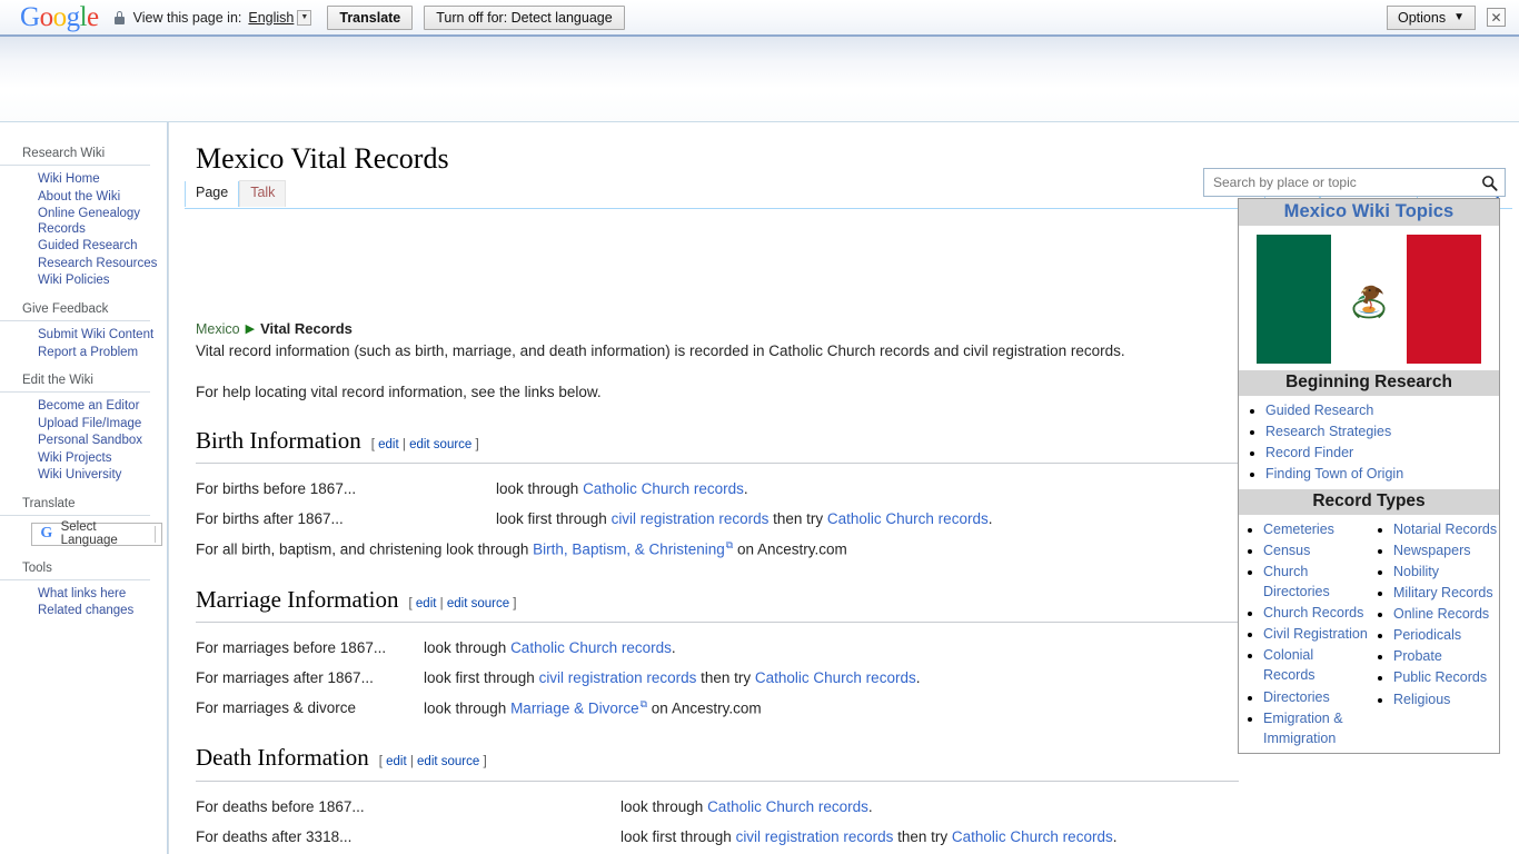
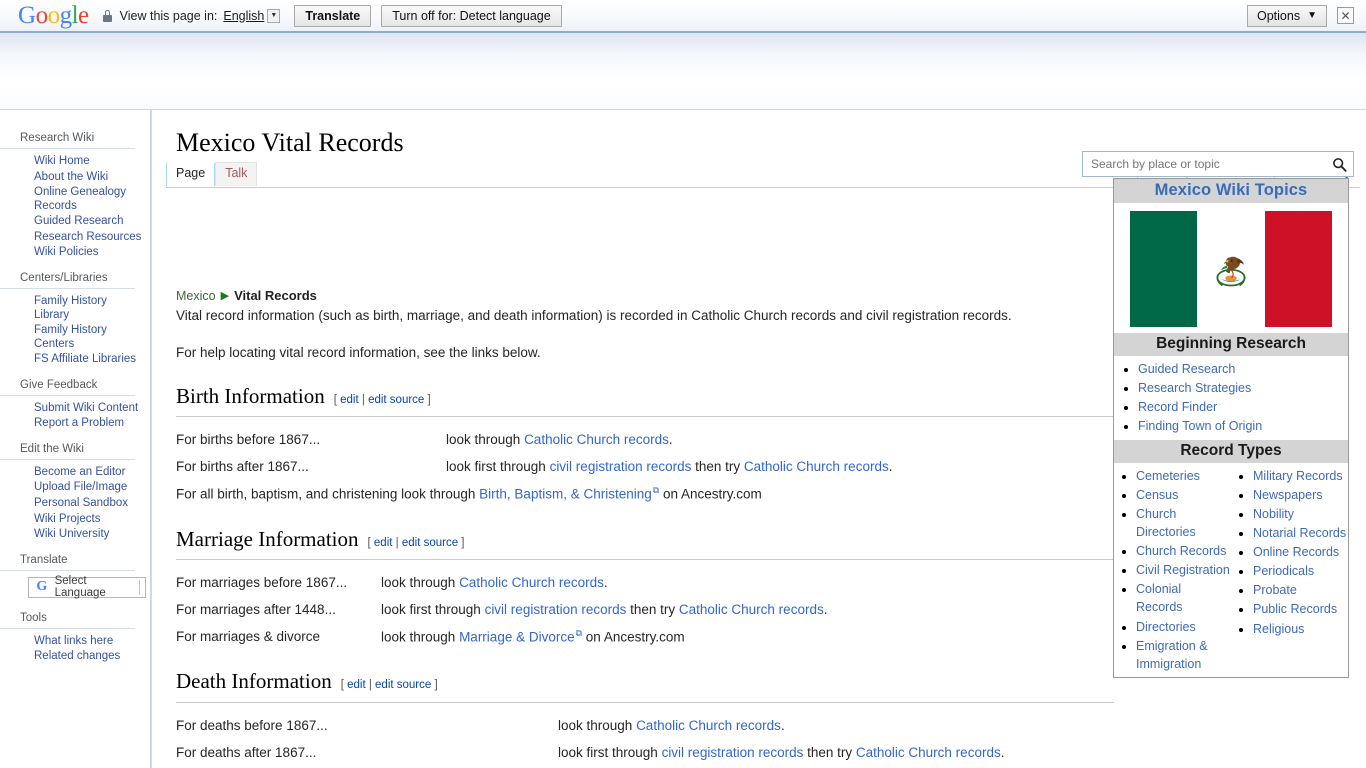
  Google
  View this page in:
  English
  Translate
  Turn off for: Detect language
  Options
  ▼
  ✕
  Research Wiki
  Wiki Home
  About the Wiki
  Online Genealogy Records
  Guided Research
  Research Resources
  Wiki Policies
+ Centers/Libraries
+ Family History Library
+ Family History Centers
+ FS Affiliate Libraries
  Give Feedback
  Submit Wiki Content
  Report a Problem
  Edit the Wiki
  Become an Editor
  Upload File/Image
  Personal Sandbox
  Wiki Projects
  Wiki University
  Translate
  G
  Select Language
  Tools
  What links here
  Related changes
  Mexico Vital Records
  Page
  Talk
  Search by place or topic
  Mexico
  ▶
  Vital Records
  Vital record information (such as birth, marriage, and death information) is recorded in Catholic Church records and civil registration records.
  For help locating vital record information, see the links below.
  Birth Information
  [ edit | edit source ]
  For births before 1867...	look through Catholic Church records.
  For births after 1867...	look first through civil registration records then try Catholic Church records.
  For all birth, baptism, and christening look through Birth, Baptism, & Christening⧉ on Ancestry.com
  Marriage Information
  [ edit | edit source ]
  For marriages before 1867...	look through Catholic Church records.
- For marriages after 1867...	look first through civil registration records then try Catholic Church records.
+ For marriages after 1448...	look first through civil registration records then try Catholic Church records.
  For marriages & divorce	look through Marriage & Divorce⧉ on Ancestry.com
  Death Information
  [ edit | edit source ]
  For deaths before 1867...	look through Catholic Church records.
- For deaths after 3318...	look first through civil registration records then try Catholic Church records.
+ For deaths after 1867...	look first through civil registration records then try Catholic Church records.
  Mexico Wiki Topics
  Beginning Research
  Guided Research
  Research Strategies
  Record Finder
  Finding Town of Origin
  Record Types
  Cemeteries
  Census
  Church Directories
  Church Records
  Civil Registration
  Colonial Records
  Directories
  Emigration & Immigration
- Notarial Records
+ Military Records
  Newspapers
  Nobility
- Military Records
+ Notarial Records
  Online Records
  Periodicals
  Probate
  Public Records
  Religious
